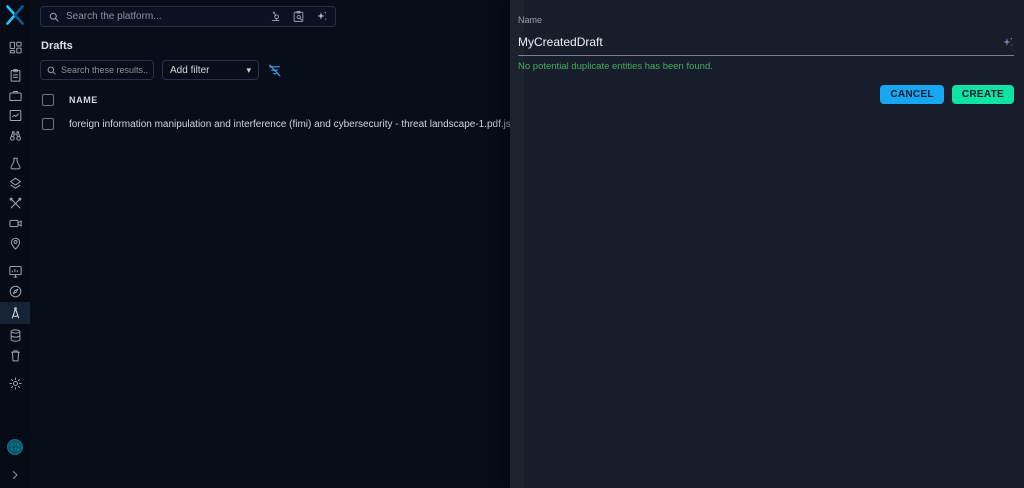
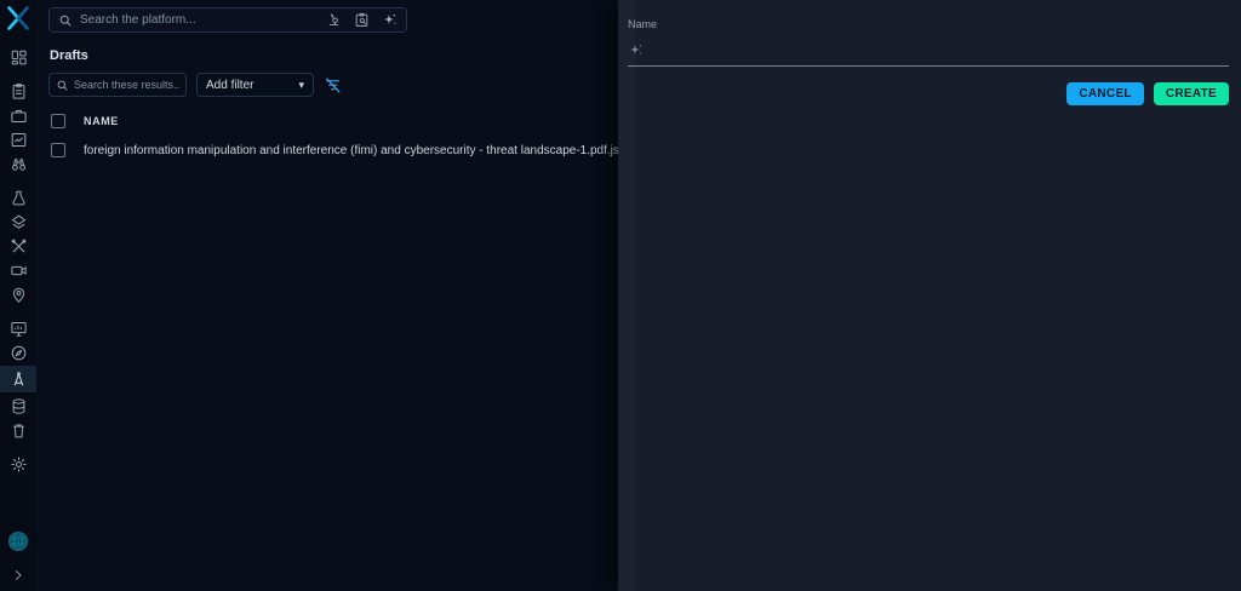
  Search the platform...
  Drafts
  Search these results..
  Add filter
  ▾
  NAME
  foreign information manipulation and interference (fimi) and cybersecurity - threat landscape-1.pdf.js
  Name
- MyCreatedDraft
- No potential duplicate entities has been found.
  CANCEL
  CREATE
